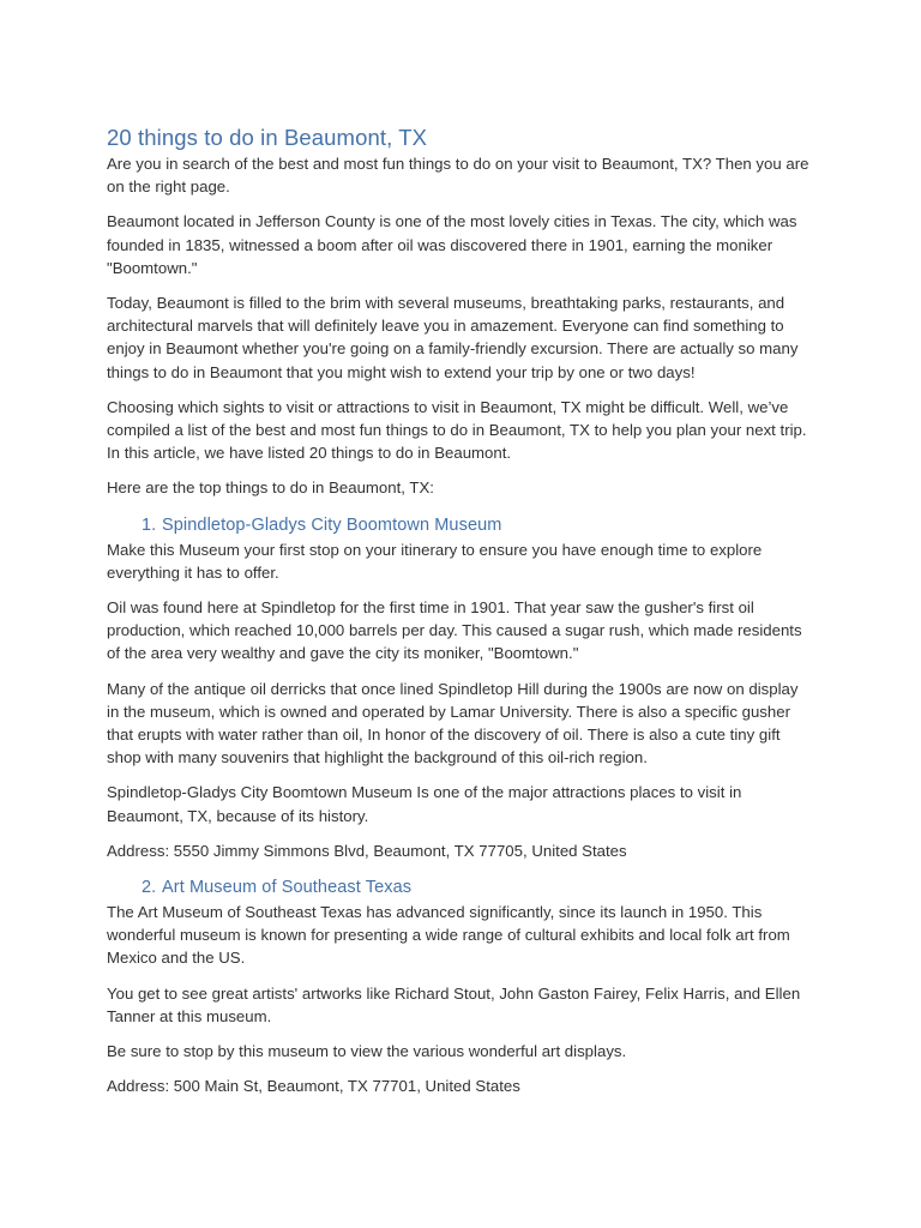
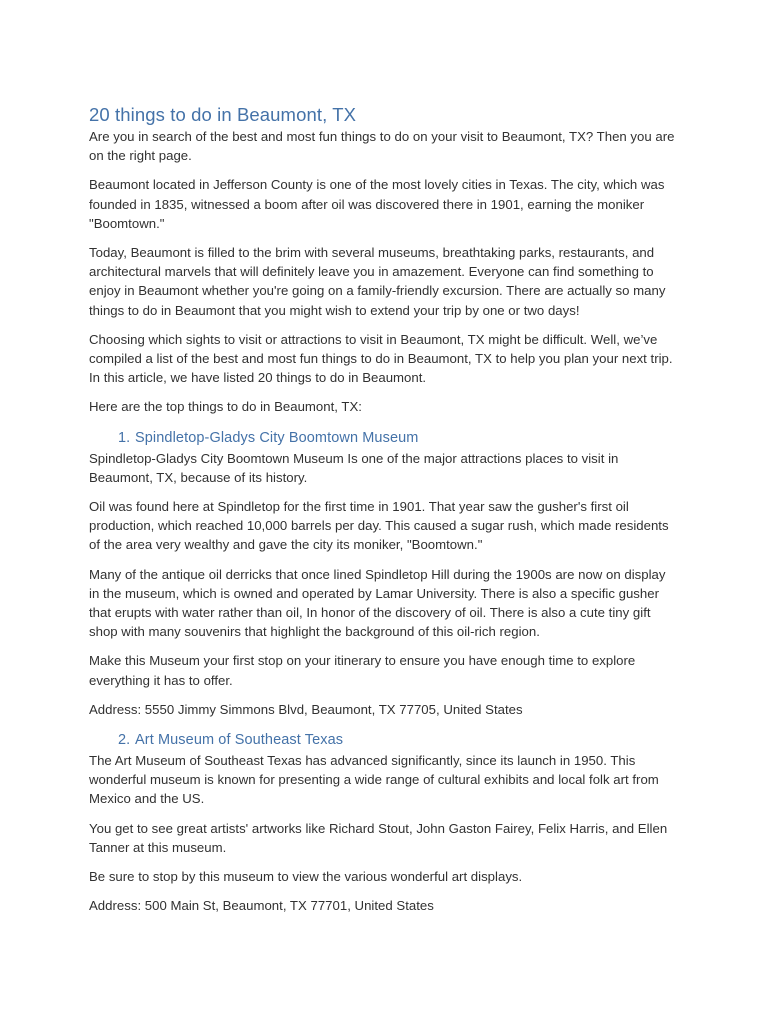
  20 things to do in Beaumont, TX
  Are you in search of the best and most fun things to do on your visit to Beaumont, TX? Then you are on the right page.
  Beaumont located in Jefferson County is one of the most lovely cities in Texas. The city, which was founded in 1835, witnessed a boom after oil was discovered there in 1901, earning the moniker "Boomtown."
  Today, Beaumont is filled to the brim with several museums, breathtaking parks, restaurants, and architectural marvels that will definitely leave you in amazement. Everyone can find something to enjoy in Beaumont whether you're going on a family-friendly excursion. There are actually so many things to do in Beaumont that you might wish to extend your trip by one or two days!
  Choosing which sights to visit or attractions to visit in Beaumont, TX might be difficult. Well, we’ve compiled a list of the best and most fun things to do in Beaumont, TX to help you plan your next trip. In this article, we have listed 20 things to do in Beaumont.
  Here are the top things to do in Beaumont, TX:
  1.
  Spindletop-Gladys City Boomtown Museum
- Make this Museum your first stop on your itinerary to ensure you have enough time to explore everything it has to offer.
+ Spindletop-Gladys City Boomtown Museum Is one of the major attractions places to visit in Beaumont, TX, because of its history.
  Oil was found here at Spindletop for the first time in 1901. That year saw the gusher's first oil production, which reached 10,000 barrels per day. This caused a sugar rush, which made residents of the area very wealthy and gave the city its moniker, "Boomtown."
  Many of the antique oil derricks that once lined Spindletop Hill during the 1900s are now on display in the museum, which is owned and operated by Lamar University. There is also a specific gusher that erupts with water rather than oil, In honor of the discovery of oil. There is also a cute tiny gift shop with many souvenirs that highlight the background of this oil-rich region.
- Spindletop-Gladys City Boomtown Museum Is one of the major attractions places to visit in Beaumont, TX, because of its history.
+ Make this Museum your first stop on your itinerary to ensure you have enough time to explore everything it has to offer.
  Address: 5550 Jimmy Simmons Blvd, Beaumont, TX 77705, United States
  2.
  Art Museum of Southeast Texas
  The Art Museum of Southeast Texas has advanced significantly, since its launch in 1950. This wonderful museum is known for presenting a wide range of cultural exhibits and local folk art from Mexico and the US.
  You get to see great artists' artworks like Richard Stout, John Gaston Fairey, Felix Harris, and Ellen Tanner at this museum.
  Be sure to stop by this museum to view the various wonderful art displays.
  Address: 500 Main St, Beaumont, TX 77701, United States
